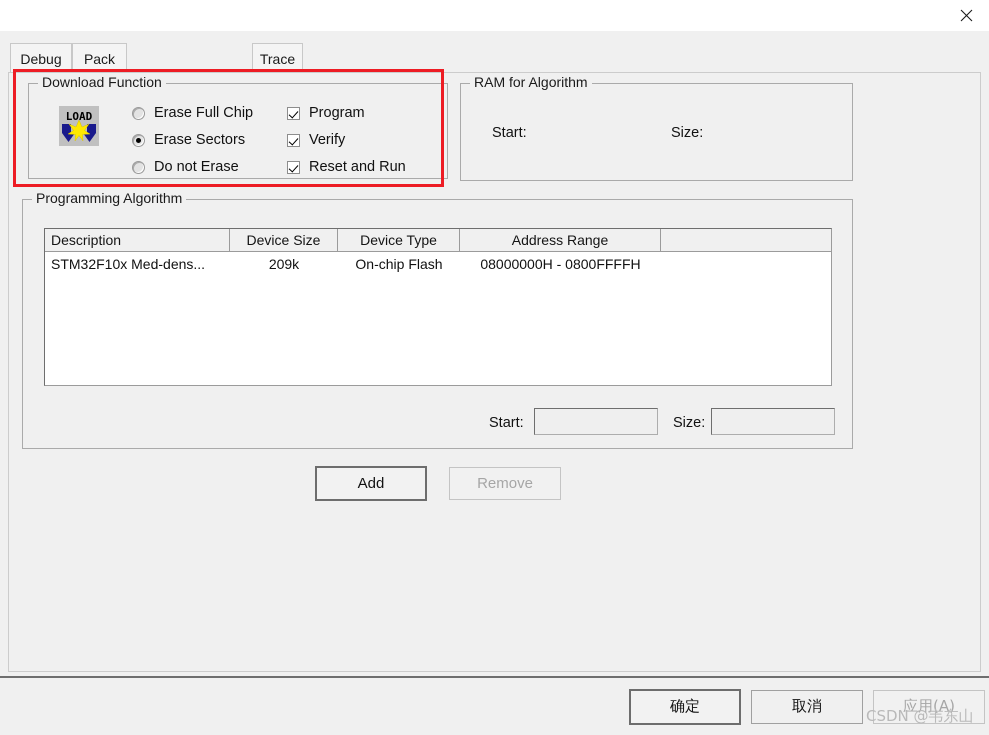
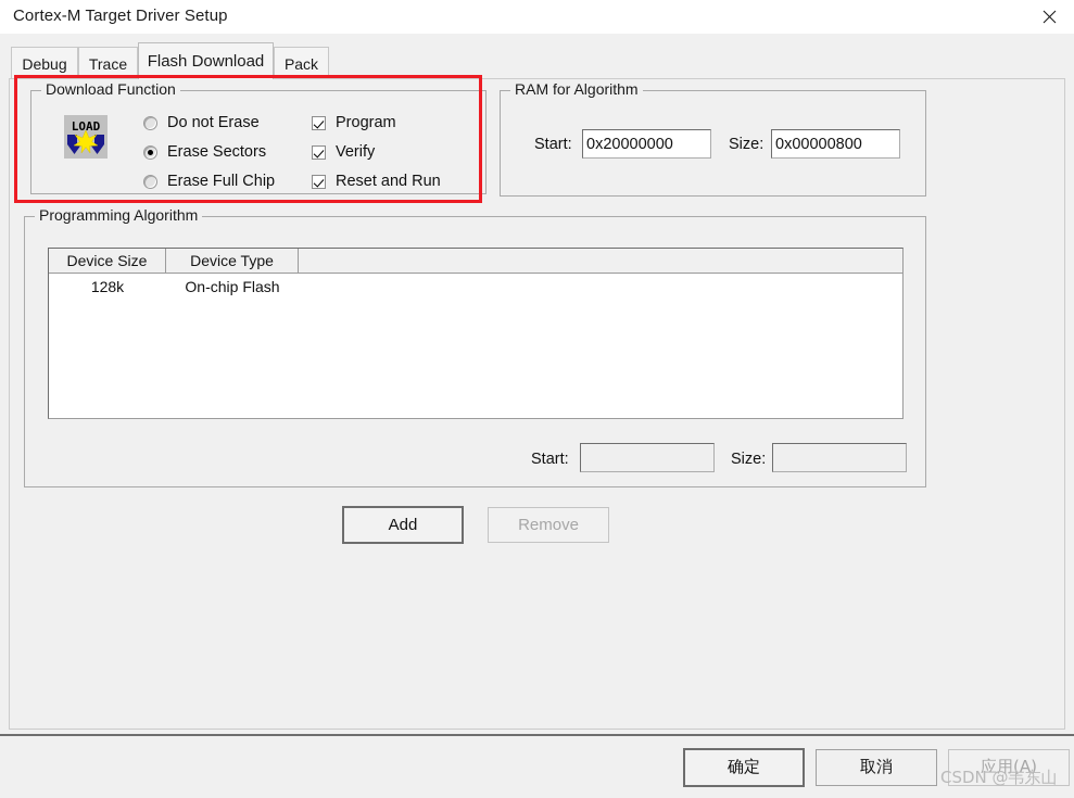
+ Cortex-M Target Driver Setup
  Debug
- Pack
+ Trace
+ Flash Download
- Trace
+ Pack
  Download Function
  LOAD
- Erase Full Chip
+ Do not Erase
  Erase Sectors
- Do not Erase
+ Erase Full Chip
  Program
  Verify
  Reset and Run
  RAM for Algorithm
  Start:
+ 0x20000000
  Size:
+ 0x00000800
  Programming Algorithm
- Description
  Device Size
  Device Type
- Address Range
- STM32F10x Med-dens...
- 209k
+ 128k
  On-chip Flash
- 08000000H - 0800FFFFH
  Start:
  Size:
  Add
  Remove
  确定
  取消
  应用(A)
  CSDN @韦东山
